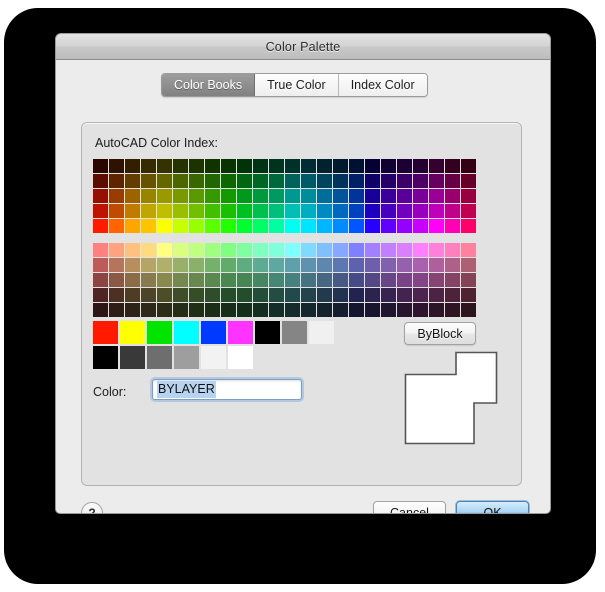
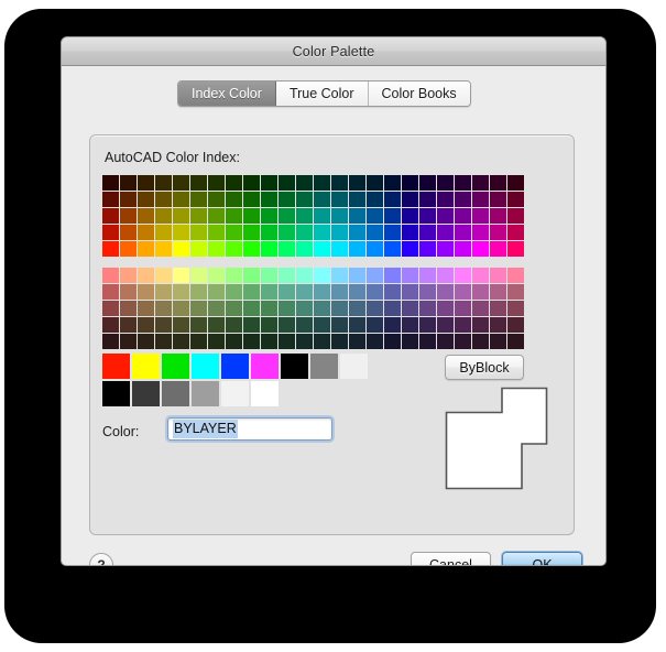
  Color Palette
- Color Books
+ Index Color
  True Color
- Index Color
+ Color Books
  AutoCAD Color Index:
  ByBlock
  Color:
  BYLAYER
